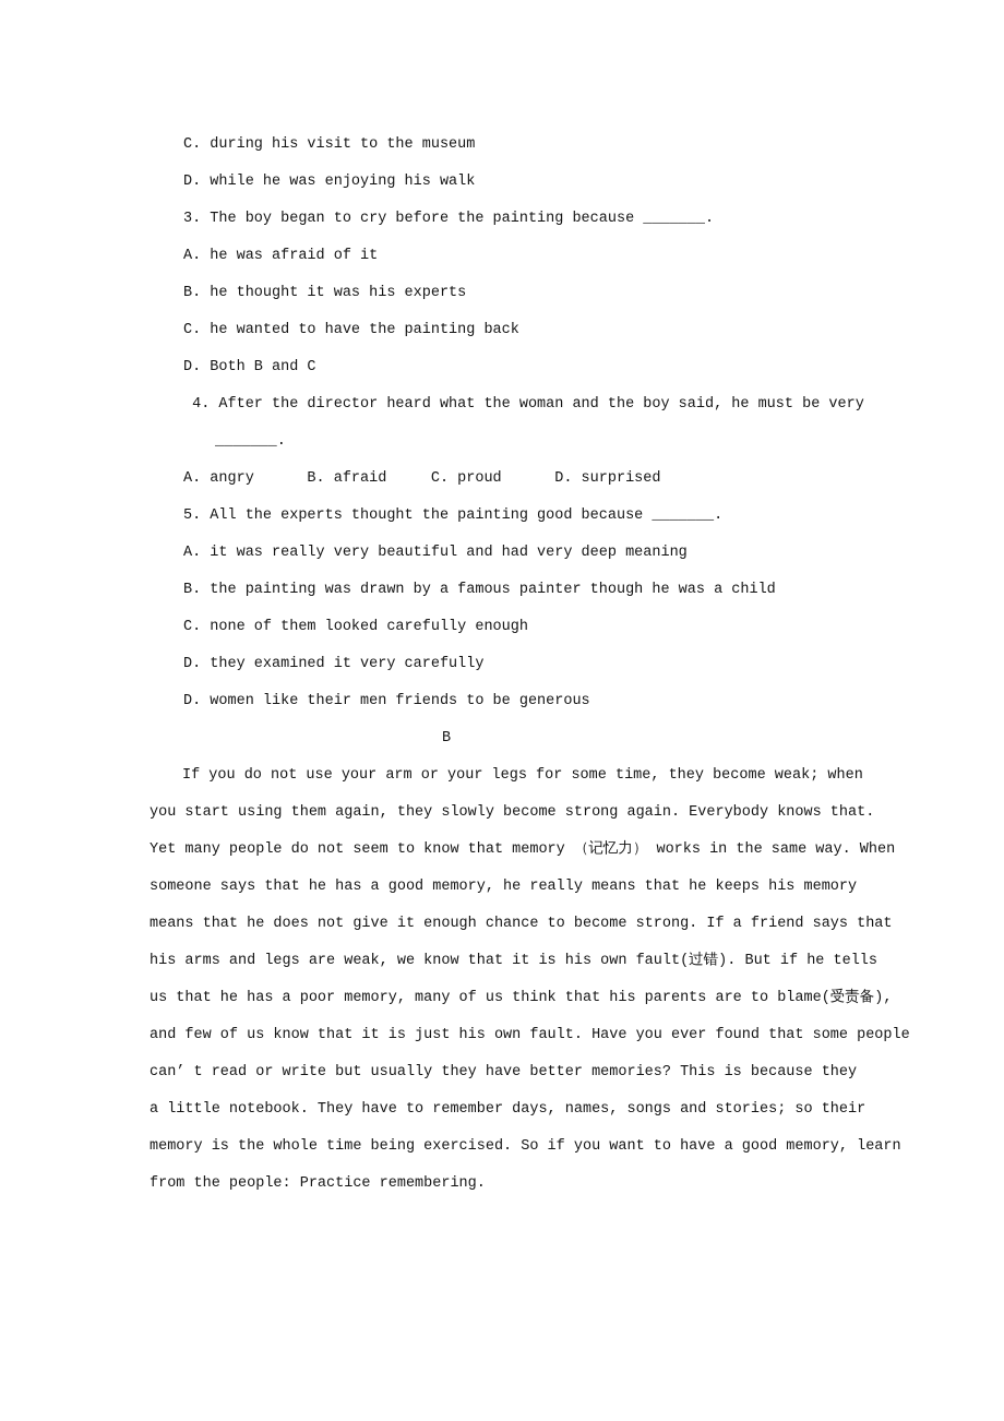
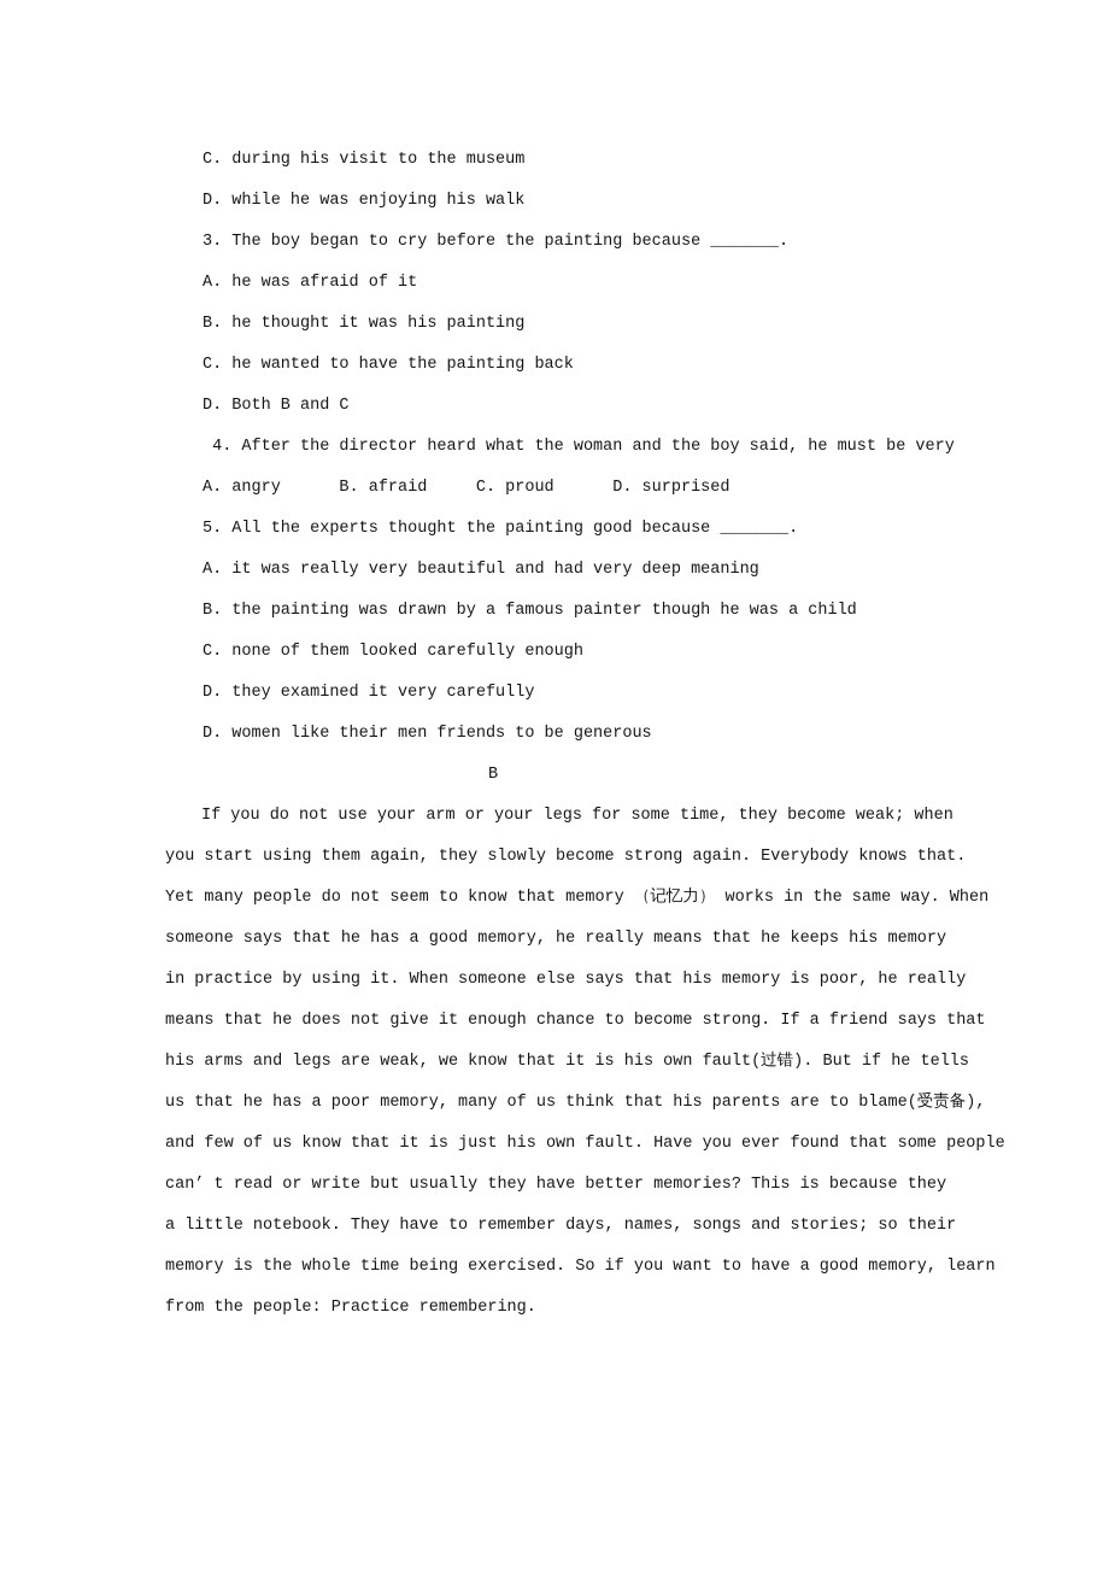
  C. during his visit to the museum
  D. while he was enjoying his walk
  3. The boy began to cry before the painting because _______.
  A. he was afraid of it
- B. he thought it was his experts
+ B. he thought it was his painting
  C. he wanted to have the painting back
  D. Both B and C
  4. After the director heard what the woman and the boy said, he must be very
- _______.
  A. angry B. afraid C. proud D. surprised
  5. All the experts thought the painting good because _______.
  A. it was really very beautiful and had very deep meaning
  B. the painting was drawn by a famous painter though he was a child
  C. none of them looked carefully enough
  D. they examined it very carefully
  D. women like their men friends to be generous
  B
  If you do not use your arm or your legs for some time, they become weak; when
  you start using them again, they slowly become strong again. Everybody knows that.
  Yet many people do not seem to know that memory （记忆力） works in the same way. When
  someone says that he has a good memory, he really means that he keeps his memory
+ in practice by using it. When someone else says that his memory is poor, he really
  means that he does not give it enough chance to become strong. If a friend says that
  his arms and legs are weak, we know that it is his own fault(过错). But if he tells
  us that he has a poor memory, many of us think that his parents are to blame(受责备),
  and few of us know that it is just his own fault. Have you ever found that some people
  can’ t read or write but usually they have better memories? This is because they
  a little notebook. They have to remember days, names, songs and stories; so their
  memory is the whole time being exercised. So if you want to have a good memory, learn
  from the people: Practice remembering.
